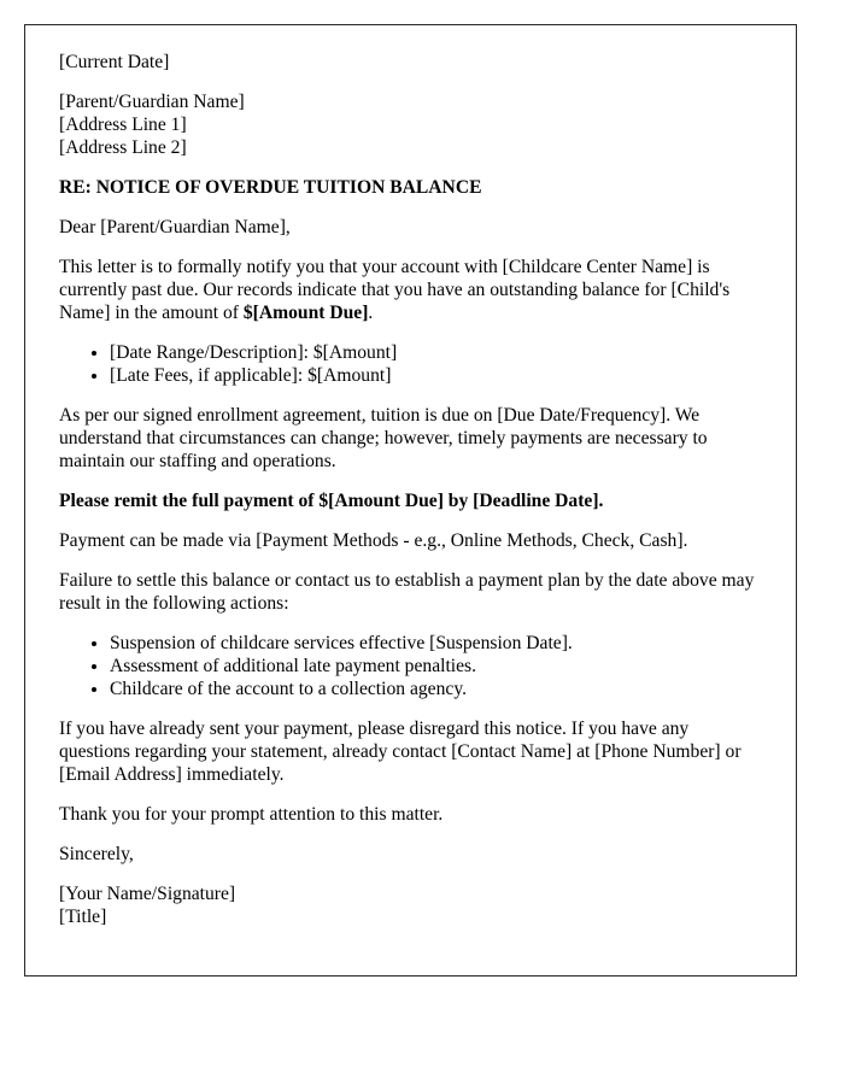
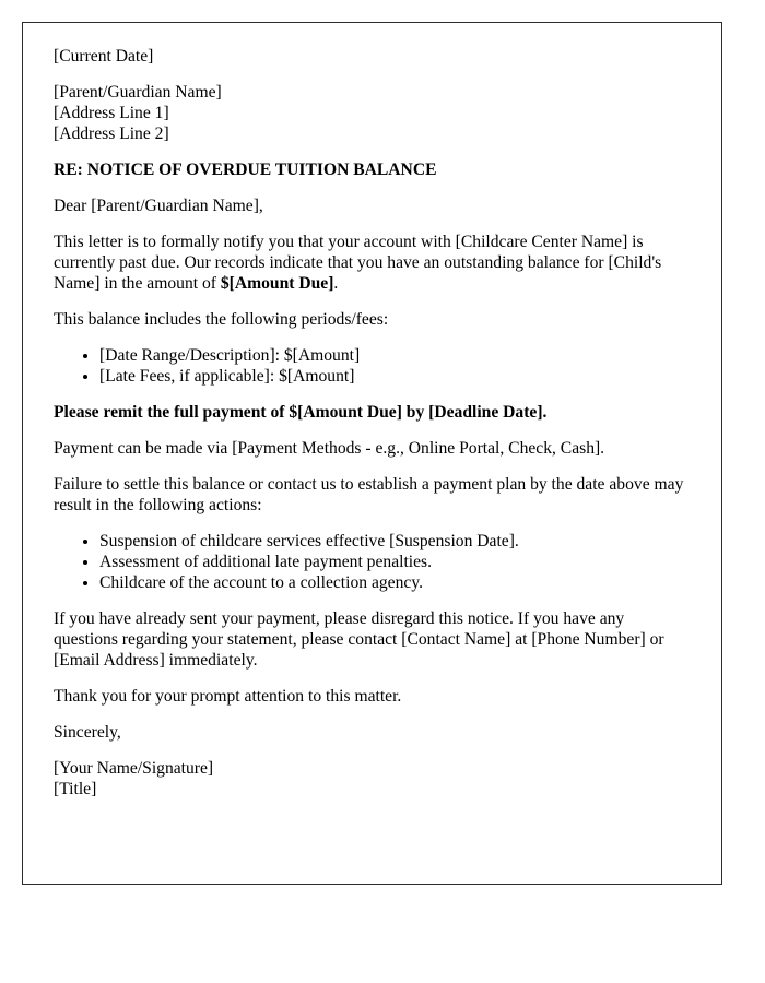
  [Current Date]
  [Parent/Guardian Name]
  [Address Line 1]
  [Address Line 2]
  RE: NOTICE OF OVERDUE TUITION BALANCE
  Dear [Parent/Guardian Name],
  This letter is to formally notify you that your account with [Childcare Center Name] is currently past due. Our records indicate that you have an outstanding balance for [Child's Name] in the amount of $[Amount Due].
+ This balance includes the following periods/fees:
  [Date Range/Description]: $[Amount]
  [Late Fees, if applicable]: $[Amount]
- As per our signed enrollment agreement, tuition is due on [Due Date/Frequency]. We understand that circumstances can change; however, timely payments are necessary to maintain our staffing and operations.
  Please remit the full payment of $[Amount Due] by [Deadline Date].
- Payment can be made via [Payment Methods - e.g., Online Methods, Check, Cash].
+ Payment can be made via [Payment Methods - e.g., Online Portal, Check, Cash].
  Failure to settle this balance or contact us to establish a payment plan by the date above may result in the following actions:
  Suspension of childcare services effective [Suspension Date].
  Assessment of additional late payment penalties.
  Childcare of the account to a collection agency.
- If you have already sent your payment, please disregard this notice. If you have any questions regarding your statement, already contact [Contact Name] at [Phone Number] or [Email Address] immediately.
+ If you have already sent your payment, please disregard this notice. If you have any questions regarding your statement, please contact [Contact Name] at [Phone Number] or [Email Address] immediately.
  Thank you for your prompt attention to this matter.
  Sincerely,
  [Your Name/Signature]
  [Title]
